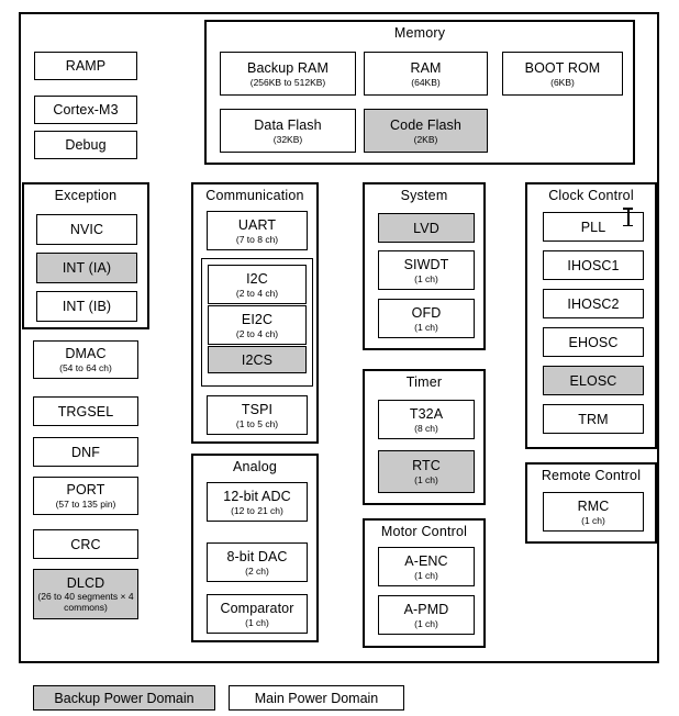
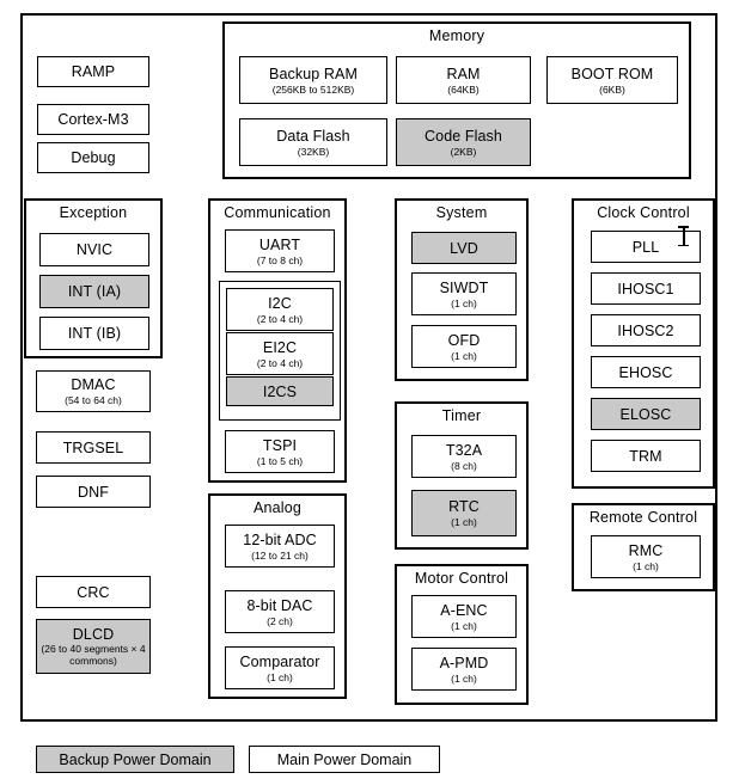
  RAMP
  Cortex-M3
  Debug
  Exception
  NVIC
  INT (IA)
  INT (IB)
  DMAC
  (54 to 64 ch)
  TRGSEL
  DNF
- PORT
- (57 to 135 pin)
  CRC
  DLCD
  (26 to 40 segments × 4 commons)
  Memory
  Backup RAM
  (256KB to 512KB)
  RAM
  (64KB)
  BOOT ROM
  (6KB)
  Data Flash
  (32KB)
  Code Flash
  (2KB)
  Communication
  UART
  (7 to 8 ch)
  I2C
  (2 to 4 ch)
  EI2C
  (2 to 4 ch)
  I2CS
  TSPI
  (1 to 5 ch)
  Analog
  12-bit ADC
  (12 to 21 ch)
  8-bit DAC
  (2 ch)
  Comparator
  (1 ch)
  System
  LVD
  SIWDT
  (1 ch)
  OFD
  (1 ch)
  Timer
  T32A
  (8 ch)
  RTC
  (1 ch)
  Motor Control
  A-ENC
  (1 ch)
  A-PMD
  (1 ch)
  Clock Control
  PLL
  IHOSC1
  IHOSC2
  EHOSC
  ELOSC
  TRM
  Remote Control
  RMC
  (1 ch)
  Backup Power Domain
  Main Power Domain
